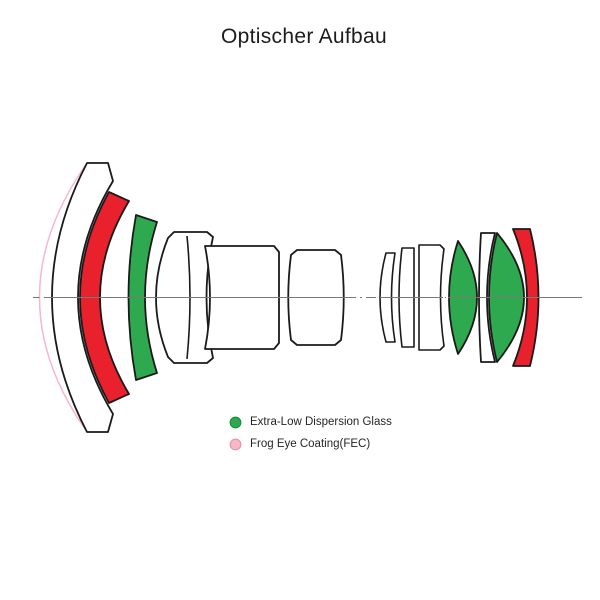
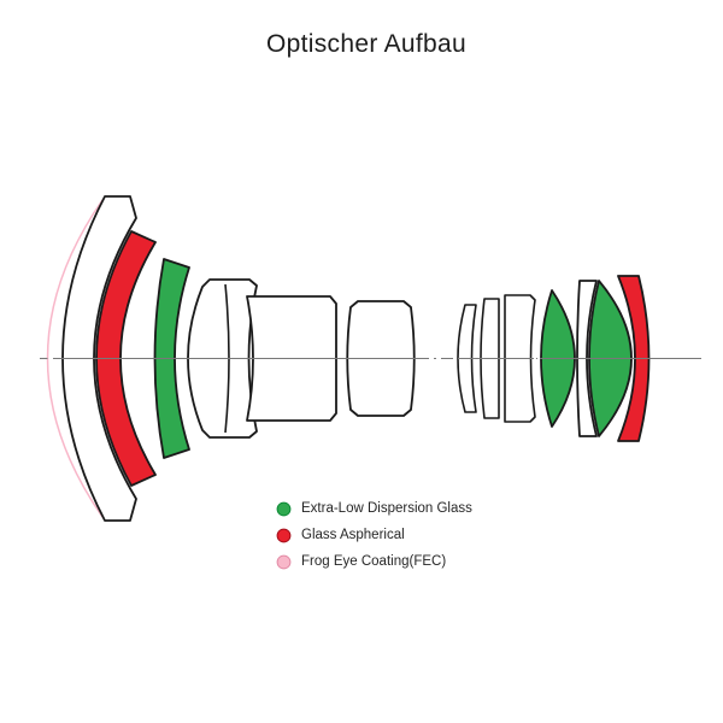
  Optischer Aufbau
  Extra-Low Dispersion Glass
+ Glass Aspherical
  Frog Eye Coating(FEC)
